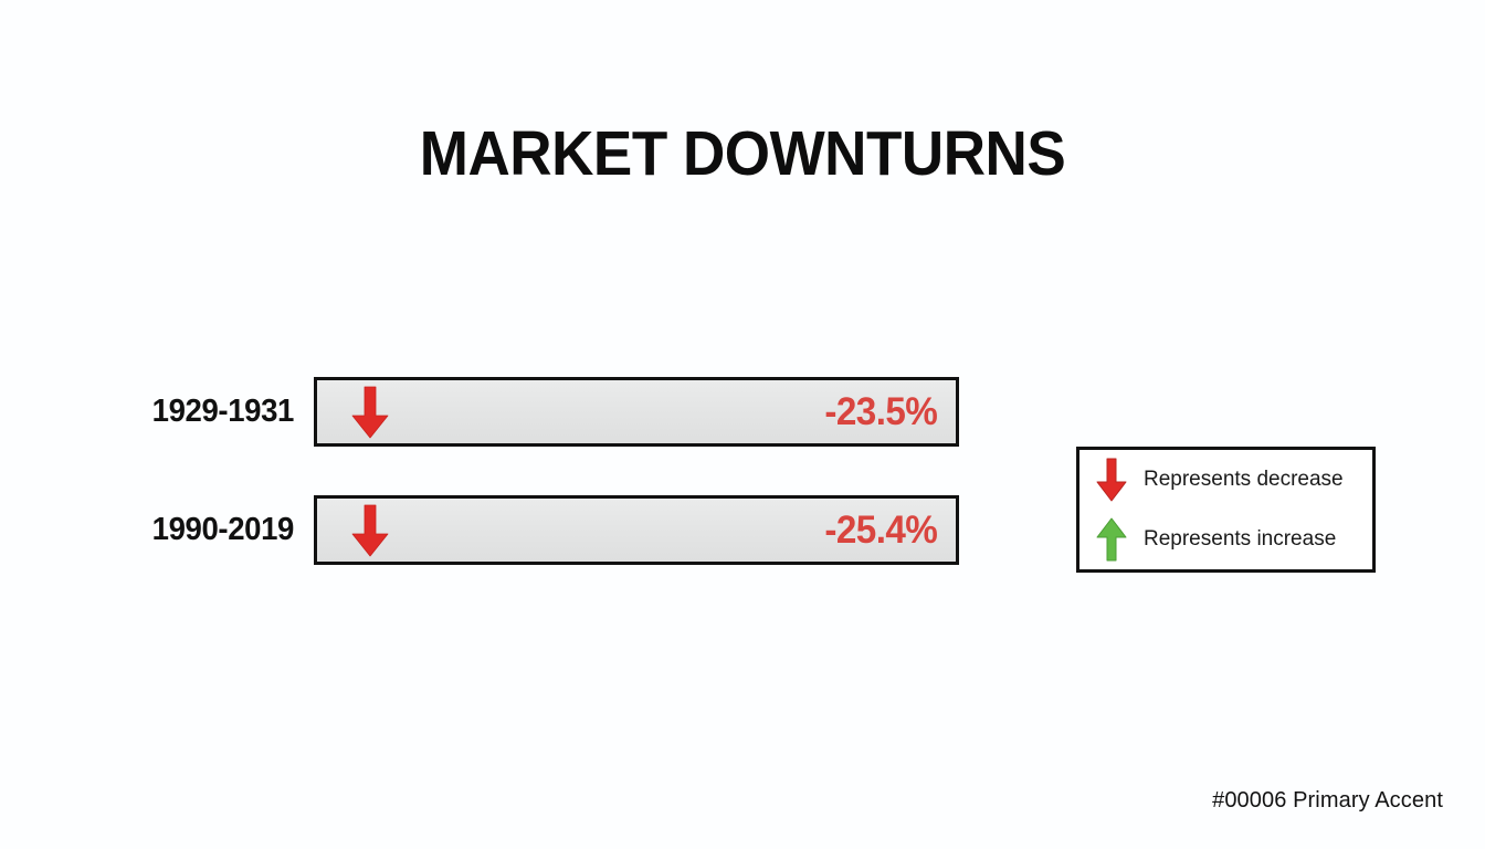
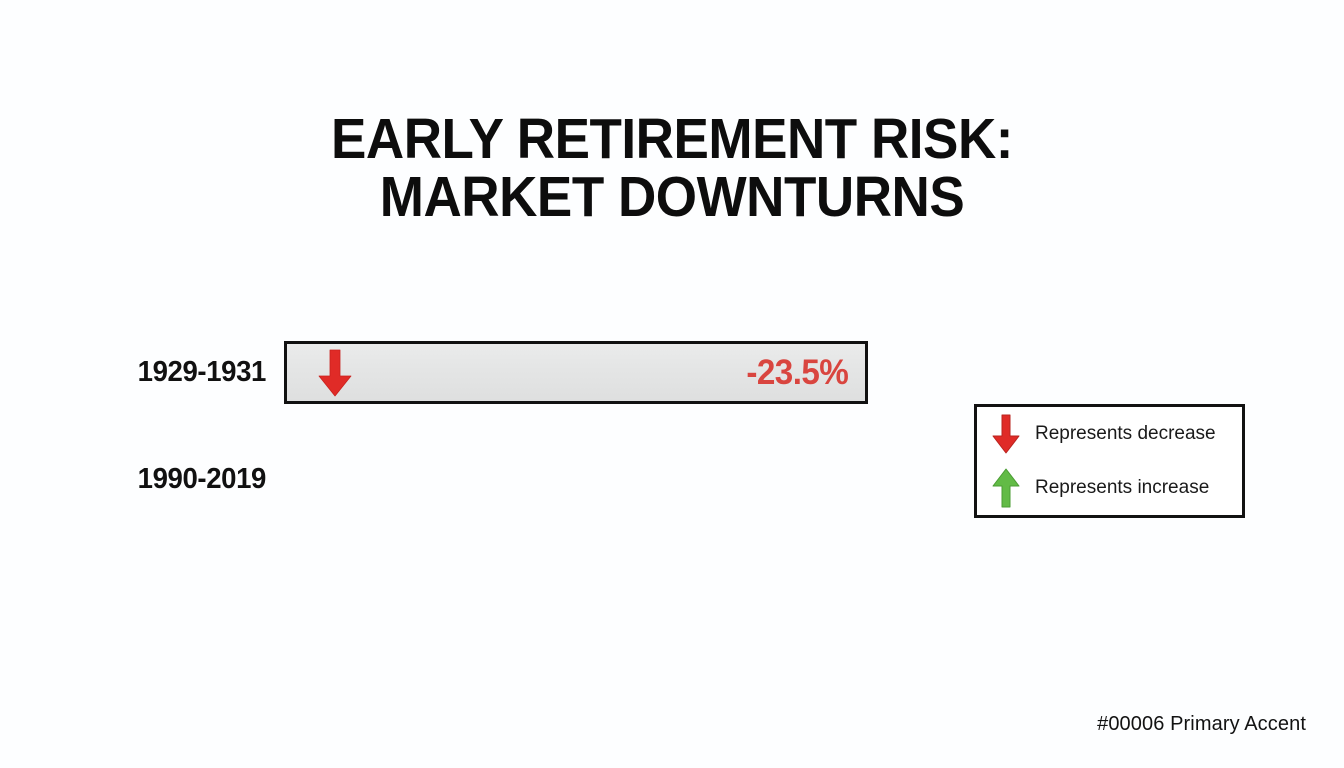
+ EARLY RETIREMENT RISK:
  MARKET DOWNTURNS
  1929-1931
  -23.5%
  1990-2019
- -25.4%
  Represents decrease
  Represents increase
  #00006 Primary Accent
